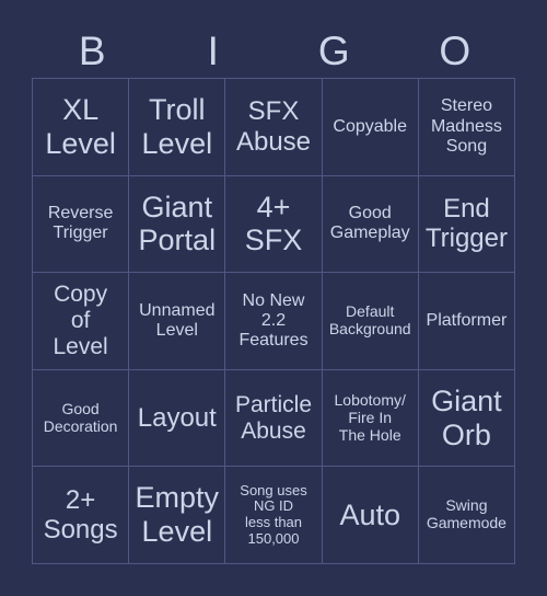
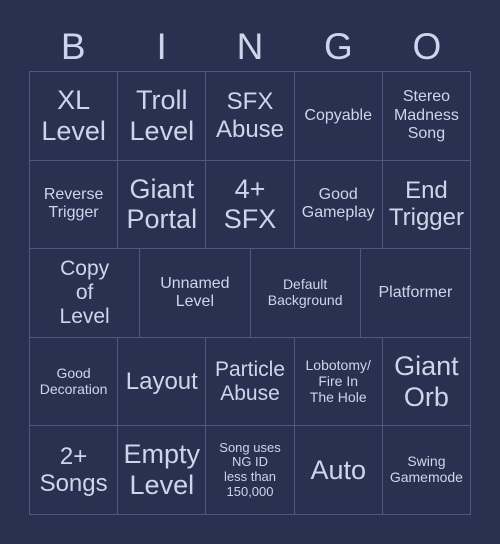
  B
  I
+ N
  G
  O
  XL
  Level
  Troll
  Level
  SFX
  Abuse
  Copyable
  Stereo
  Madness
  Song
  Reverse
  Trigger
  Giant
  Portal
  4+
  SFX
  Good
  Gameplay
  End
  Trigger
  Copy
  of
  Level
  Unnamed
  Level
- No New
- 2.2
- Features
  Default
  Background
  Platformer
  Good
  Decoration
  Layout
  Particle
  Abuse
  Lobotomy/
  Fire In
  The Hole
  Giant
  Orb
  2+
  Songs
  Empty
  Level
  Song uses
  NG ID
  less than
  150,000
  Auto
  Swing
  Gamemode
